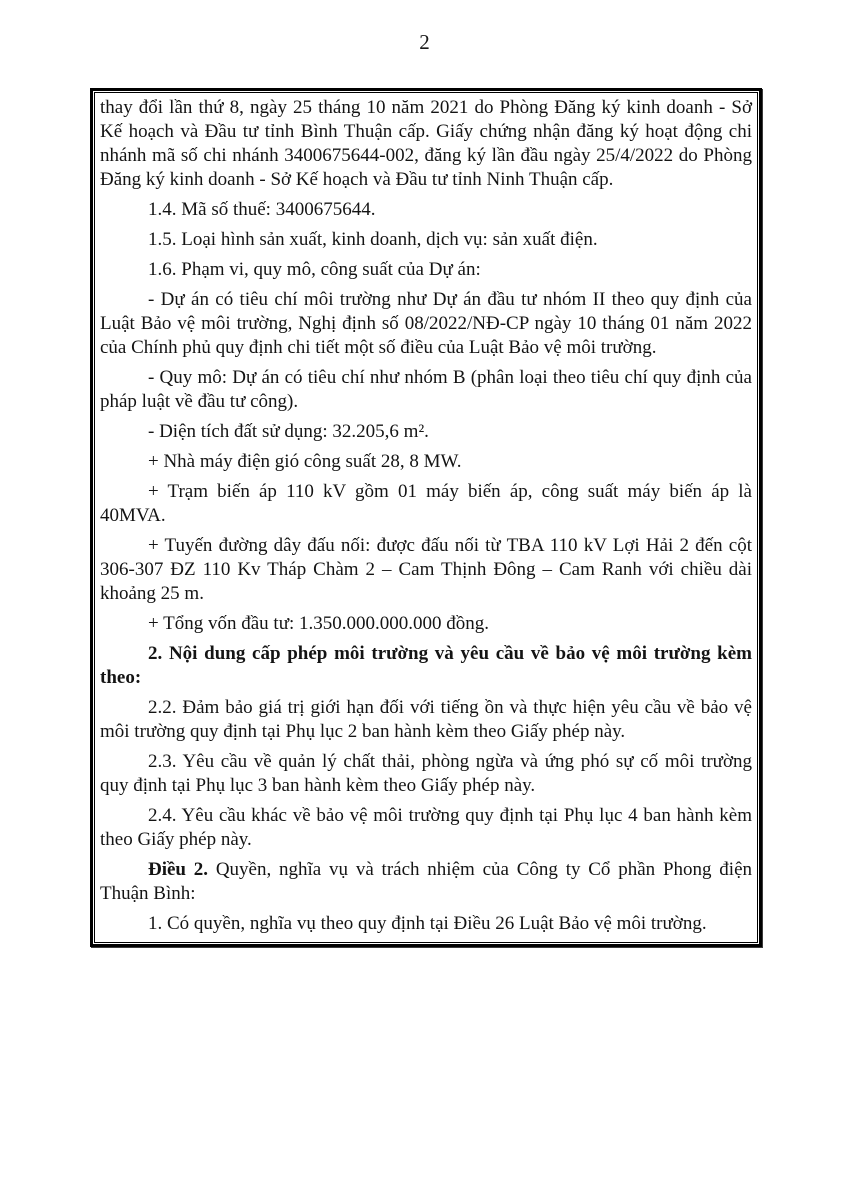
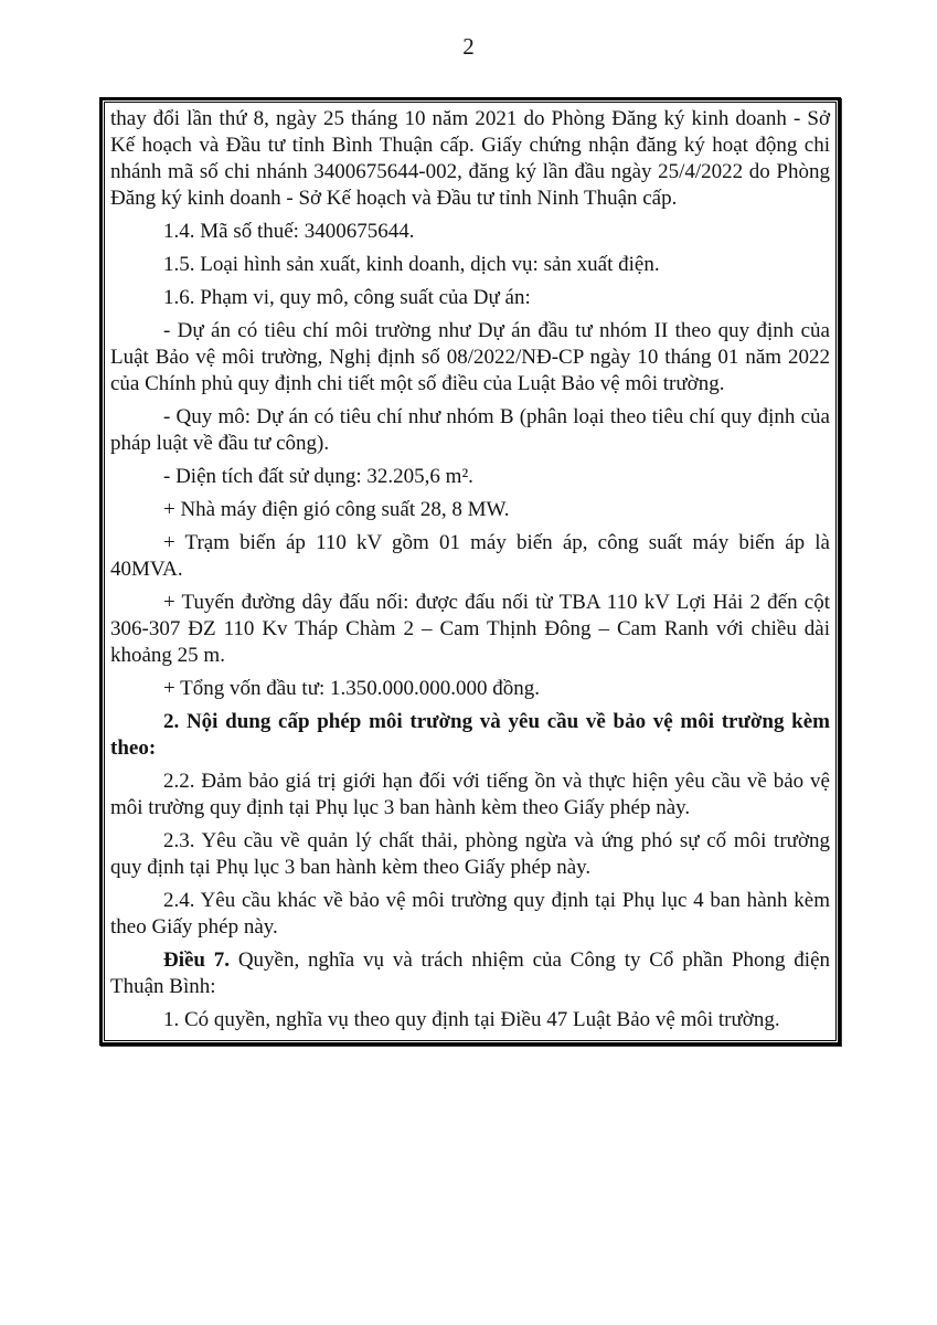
  2
  thay đổi lần thứ 8, ngày 25 tháng 10 năm 2021 do Phòng Đăng ký kinh doanh - Sở Kế hoạch và Đầu tư tỉnh Bình Thuận cấp. Giấy chứng nhận đăng ký hoạt động chi nhánh mã số chi nhánh 3400675644-002, đăng ký lần đầu ngày 25/4/2022 do Phòng Đăng ký kinh doanh - Sở Kế hoạch và Đầu tư tỉnh Ninh Thuận cấp.
  1.4. Mã số thuế: 3400675644.
  1.5. Loại hình sản xuất, kinh doanh, dịch vụ: sản xuất điện.
  1.6. Phạm vi, quy mô, công suất của Dự án:
  - Dự án có tiêu chí môi trường như Dự án đầu tư nhóm II theo quy định của Luật Bảo vệ môi trường, Nghị định số 08/2022/NĐ-CP ngày 10 tháng 01 năm 2022 của Chính phủ quy định chi tiết một số điều của Luật Bảo vệ môi trường.
  - Quy mô: Dự án có tiêu chí như nhóm B (phân loại theo tiêu chí quy định của pháp luật về đầu tư công).
  - Diện tích đất sử dụng: 32.205,6 m².
  + Nhà máy điện gió công suất 28, 8 MW.
  + Trạm biến áp 110 kV gồm 01 máy biến áp, công suất máy biến áp là 40MVA.
  + Tuyến đường dây đấu nối: được đấu nối từ TBA 110 kV Lợi Hải 2 đến cột 306-307 ĐZ 110 Kv Tháp Chàm 2 – Cam Thịnh Đông – Cam Ranh với chiều dài khoảng 25 m.
  + Tổng vốn đầu tư: 1.350.000.000.000 đồng.
  2. Nội dung cấp phép môi trường và yêu cầu về bảo vệ môi trường kèm theo:
- 2.2. Đảm bảo giá trị giới hạn đối với tiếng ồn và thực hiện yêu cầu về bảo vệ môi trường quy định tại Phụ lục 2 ban hành kèm theo Giấy phép này.
+ 2.2. Đảm bảo giá trị giới hạn đối với tiếng ồn và thực hiện yêu cầu về bảo vệ môi trường quy định tại Phụ lục 3 ban hành kèm theo Giấy phép này.
  2.3. Yêu cầu về quản lý chất thải, phòng ngừa và ứng phó sự cố môi trường quy định tại Phụ lục 3 ban hành kèm theo Giấy phép này.
  2.4. Yêu cầu khác về bảo vệ môi trường quy định tại Phụ lục 4 ban hành kèm theo Giấy phép này.
- Điều 2. Quyền, nghĩa vụ và trách nhiệm của Công ty Cổ phần Phong điện Thuận Bình:
+ Điều 7. Quyền, nghĩa vụ và trách nhiệm của Công ty Cổ phần Phong điện Thuận Bình:
- 1. Có quyền, nghĩa vụ theo quy định tại Điều 26 Luật Bảo vệ môi trường.
+ 1. Có quyền, nghĩa vụ theo quy định tại Điều 47 Luật Bảo vệ môi trường.
